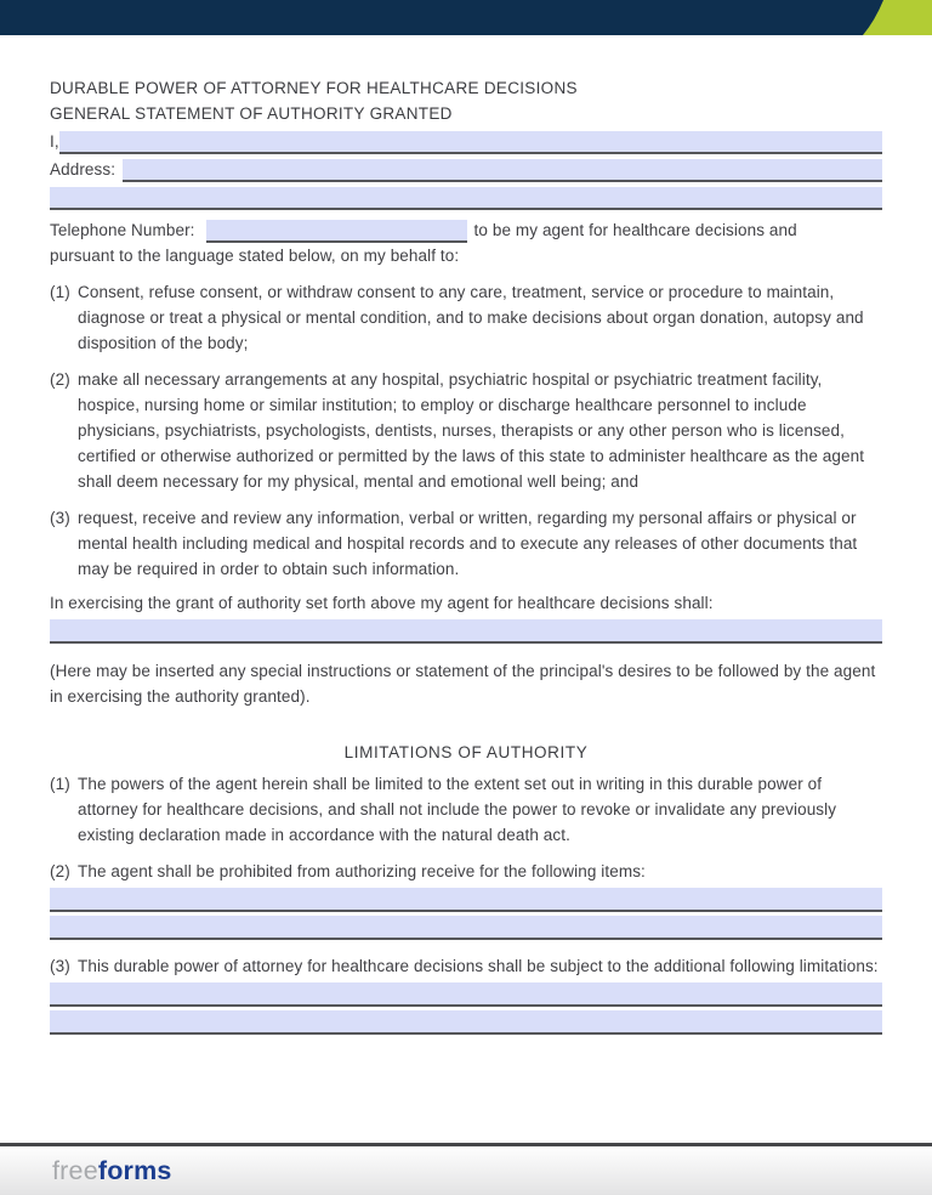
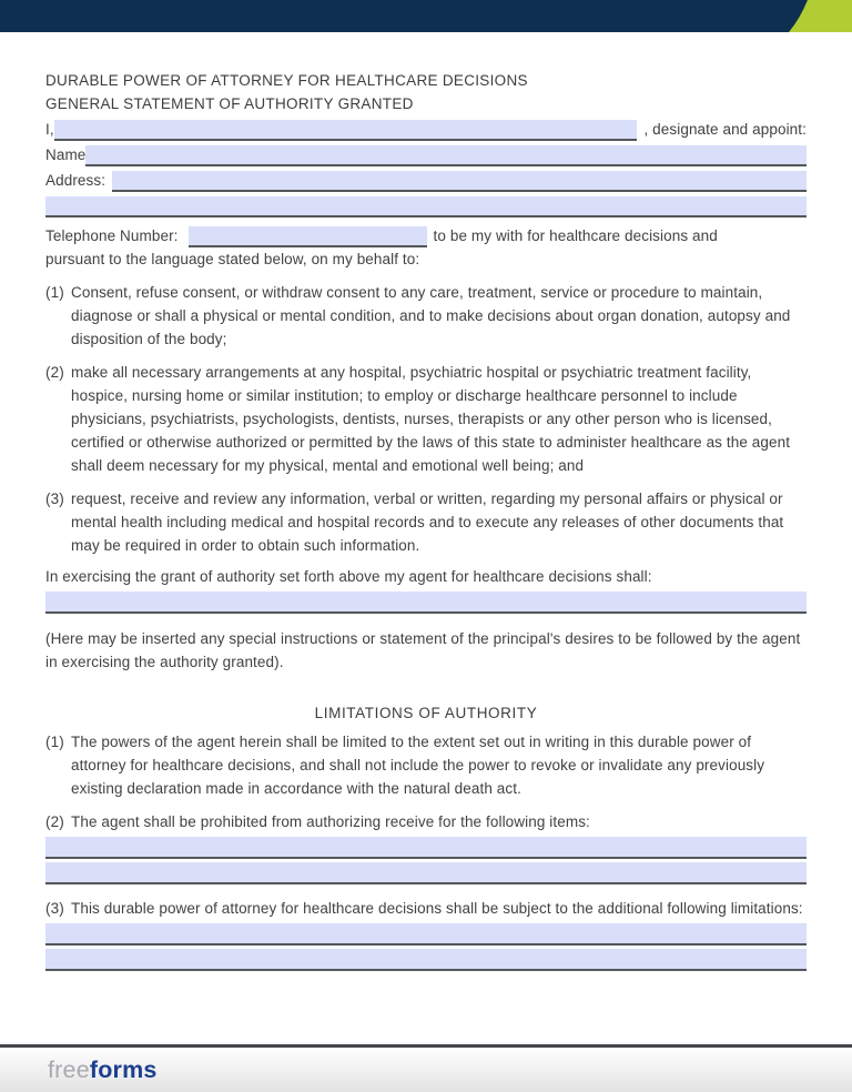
  DURABLE POWER OF ATTORNEY FOR HEALTHCARE DECISIONS
  GENERAL STATEMENT OF AUTHORITY GRANTED
  I,
+ , designate and appoint:
+ Name
  Address:
  Telephone Number:
- to be my agent for healthcare decisions and
+ to be my with for healthcare decisions and
  pursuant to the language stated below, on my behalf to:
  (1)
- Consent, refuse consent, or withdraw consent to any care, treatment, service or procedure to maintain, diagnose or treat a physical or mental condition, and to make decisions about organ donation, autopsy and disposition of the body;
+ Consent, refuse consent, or withdraw consent to any care, treatment, service or procedure to maintain, diagnose or shall a physical or mental condition, and to make decisions about organ donation, autopsy and disposition of the body;
  (2)
  make all necessary arrangements at any hospital, psychiatric hospital or psychiatric treatment facility, hospice, nursing home or similar institution; to employ or discharge healthcare personnel to include physicians, psychiatrists, psychologists, dentists, nurses, therapists or any other person who is licensed, certified or otherwise authorized or permitted by the laws of this state to administer healthcare as the agent shall deem necessary for my physical, mental and emotional well being; and
  (3)
  request, receive and review any information, verbal or written, regarding my personal affairs or physical or mental health including medical and hospital records and to execute any releases of other documents that may be required in order to obtain such information.
  In exercising the grant of authority set forth above my agent for healthcare decisions shall:
  (Here may be inserted any special instructions or statement of the principal's desires to be followed by the agent in exercising the authority granted).
  LIMITATIONS OF AUTHORITY
  (1)
  The powers of the agent herein shall be limited to the extent set out in writing in this durable power of attorney for healthcare decisions, and shall not include the power to revoke or invalidate any previously existing declaration made in accordance with the natural death act.
  (2)
  The agent shall be prohibited from authorizing receive for the following items:
  (3)
  This durable power of attorney for healthcare decisions shall be subject to the additional following limitations:
  freeforms
